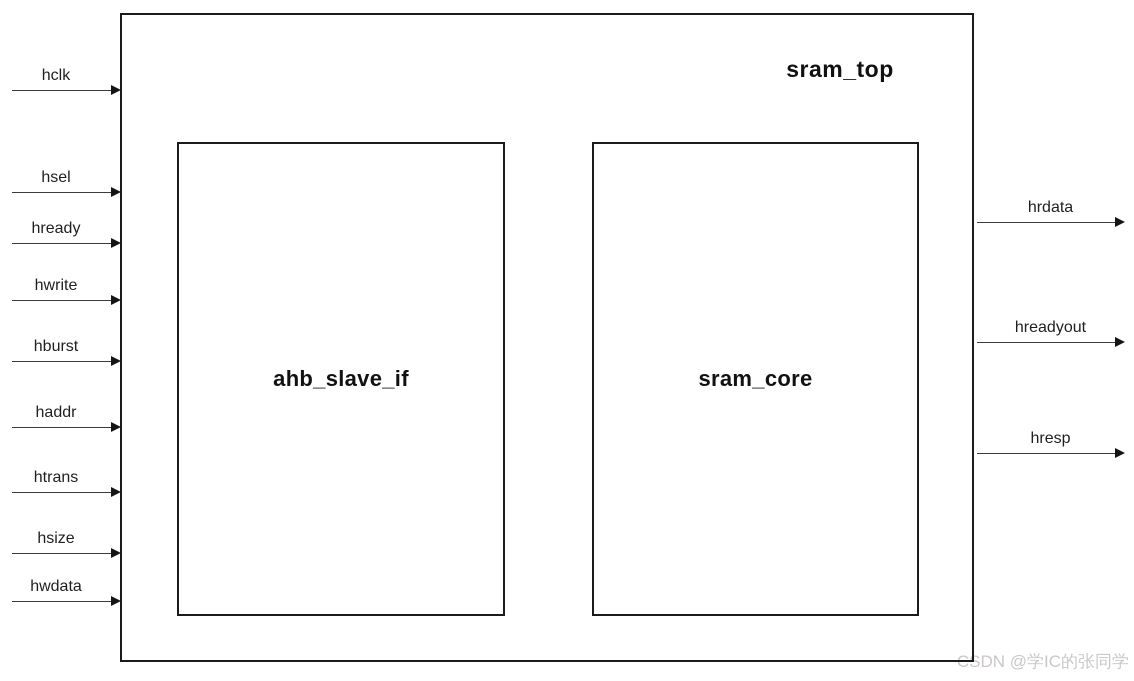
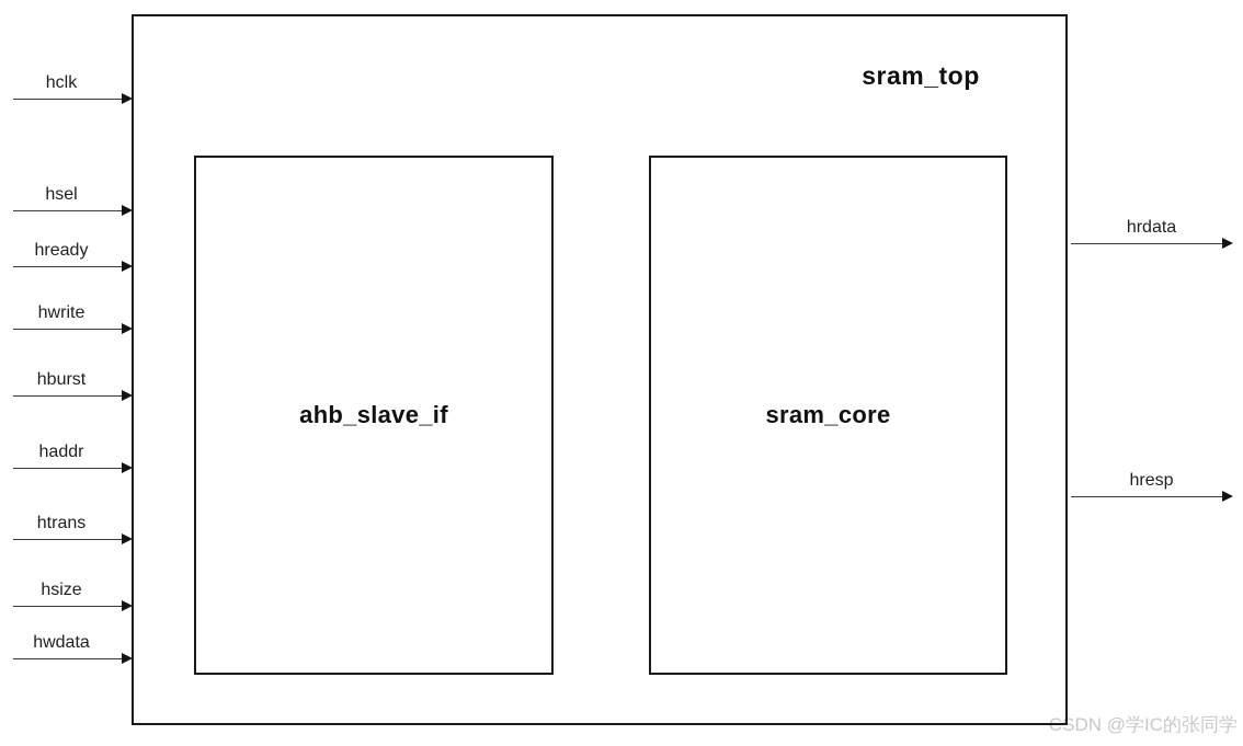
  CSDN @学IC的张同学
  sram_top
  ahb_slave_if
  sram_core
  hclk
  hsel
  hready
  hwrite
  hburst
  haddr
  htrans
  hsize
  hwdata
  hrdata
- hreadyout
  hresp
